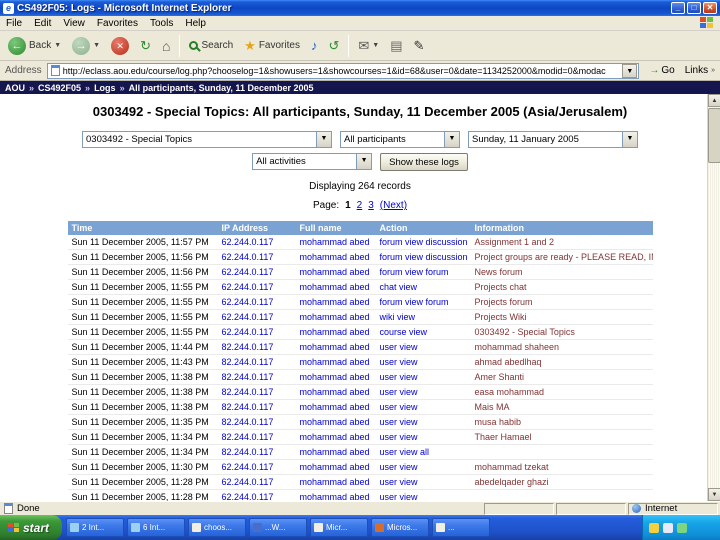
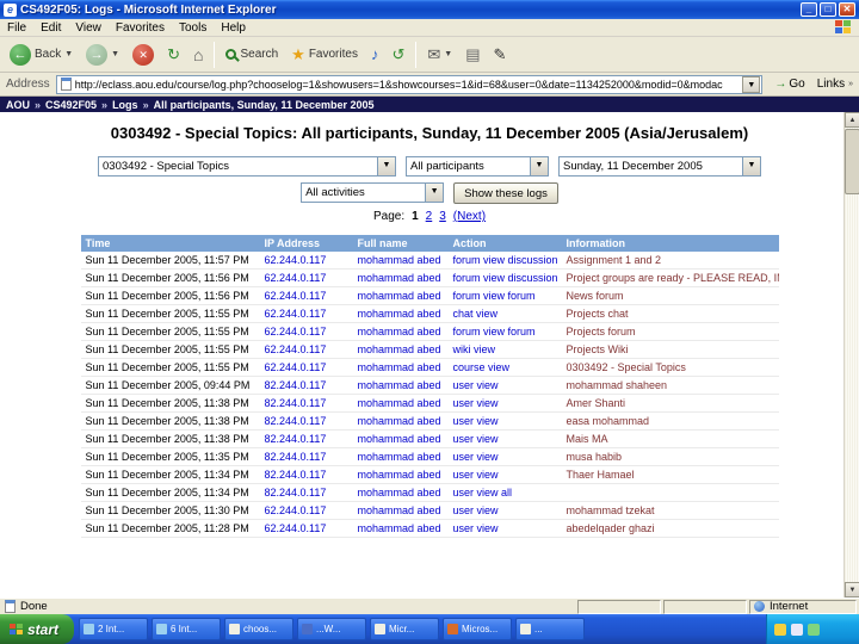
  e
  CS492F05: Logs - Microsoft Internet Explorer
  _
  □
  ✕
  File
  Edit
  View
  Favorites
  Tools
  Help
  ←
  Back
  →
  ✕
  ↻
  ⌂
  Search
  ★
  Favorites
  ♪
  ↺
  ✉
  ▤
  ✎
  Address
  http://eclass.aou.edu/course/log.php?chooselog=1&showusers=1&showcourses=1&id=68&user=0&date=1134252000&modid=0&modac
  →
  Go
  Links
  AOU
  »
  CS492F05
  »
  Logs
  »
  All participants, Sunday, 11 December 2005
  0303492 - Special Topics: All participants, Sunday, 11 December 2005 (Asia/Jerusalem)
  0303492 - Special Topics
  All participants
- Sunday, 11 January 2005
+ Sunday, 11 December 2005
  All activities
  Show these logs
- Displaying 264 records
  Page:
  1
  2
  3
  (Next)
  Time	IP Address	Full name	Action	Information
  Sun 11 December 2005, 11:57 PM	62.244.0.117	mohammad abed	forum view discussion	Assignment 1 and 2
  Sun 11 December 2005, 11:56 PM	62.244.0.117	mohammad abed	forum view discussion	Project groups are ready - PLEASE READ, I
  Sun 11 December 2005, 11:56 PM	62.244.0.117	mohammad abed	forum view forum	News forum
  Sun 11 December 2005, 11:55 PM	62.244.0.117	mohammad abed	chat view	Projects chat
  Sun 11 December 2005, 11:55 PM	62.244.0.117	mohammad abed	forum view forum	Projects forum
  Sun 11 December 2005, 11:55 PM	62.244.0.117	mohammad abed	wiki view	Projects Wiki
  Sun 11 December 2005, 11:55 PM	62.244.0.117	mohammad abed	course view	0303492 - Special Topics
- Sun 11 December 2005, 11:44 PM	82.244.0.117	mohammad abed	user view	mohammad shaheen
+ Sun 11 December 2005, 09:44 PM	82.244.0.117	mohammad abed	user view	mohammad shaheen
- Sun 11 December 2005, 11:43 PM	82.244.0.117	mohammad abed	user view	ahmad abedlhaq
  Sun 11 December 2005, 11:38 PM	82.244.0.117	mohammad abed	user view	Amer Shanti
  Sun 11 December 2005, 11:38 PM	82.244.0.117	mohammad abed	user view	easa mohammad
  Sun 11 December 2005, 11:38 PM	82.244.0.117	mohammad abed	user view	Mais MA
  Sun 11 December 2005, 11:35 PM	82.244.0.117	mohammad abed	user view	musa habib
  Sun 11 December 2005, 11:34 PM	82.244.0.117	mohammad abed	user view	Thaer Hamael
  Sun 11 December 2005, 11:34 PM	82.244.0.117	mohammad abed	user view all
  Sun 11 December 2005, 11:30 PM	62.244.0.117	mohammad abed	user view	mohammad tzekat
  Sun 11 December 2005, 11:28 PM	62.244.0.117	mohammad abed	user view	abedelqader ghazi
- Sun 11 December 2005, 11:28 PM	62.244.0.117	mohammad abed	user view
  Done
  Internet
  start
  2 Int...
  6 Int...
  choos...
  ...W...
  Micr...
  Micros...
  ...
